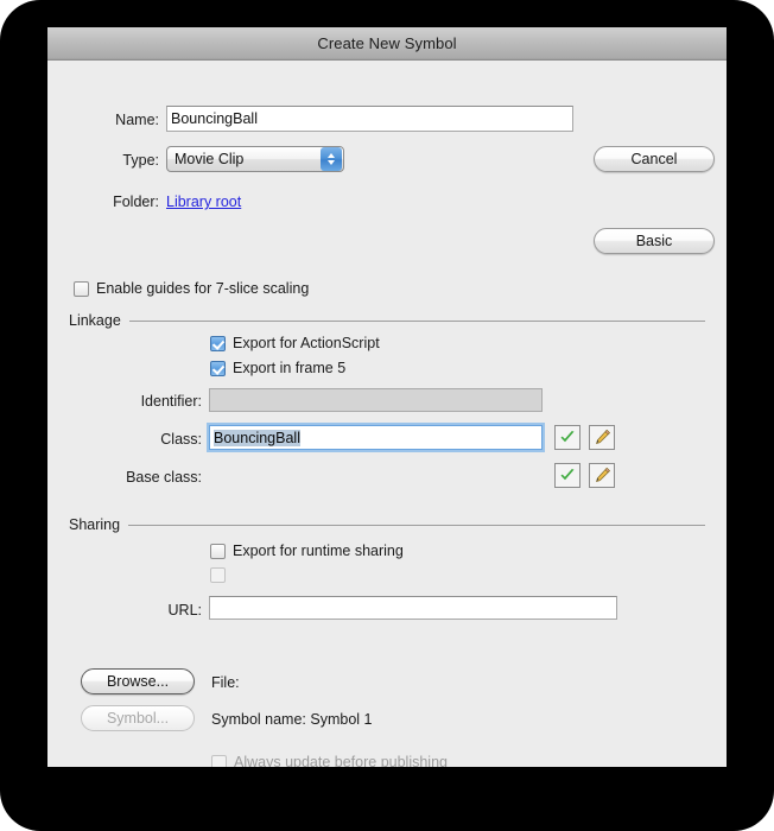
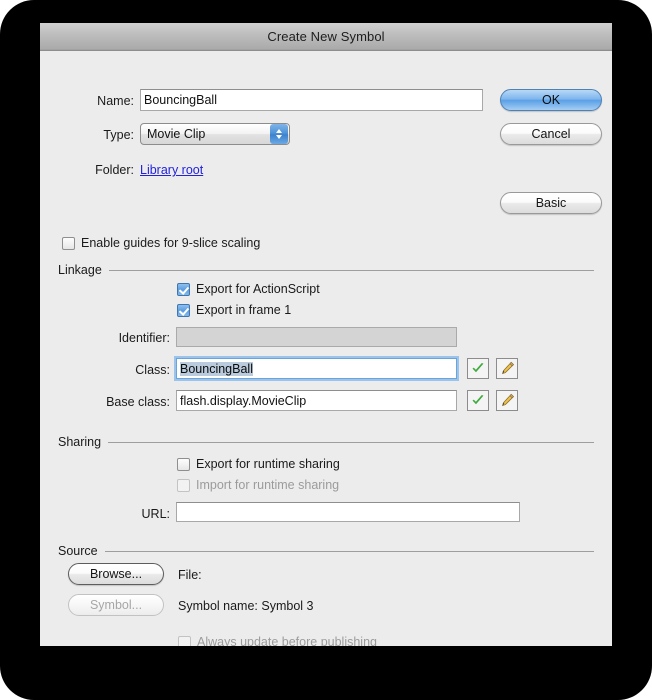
  Create New Symbol
  Name:
  BouncingBall
+ OK
  Cancel
  Type:
  Movie Clip
  Folder:
  Library root
  Basic
- Enable guides for 7-slice scaling
+ Enable guides for 9-slice scaling
  Linkage
  Export for ActionScript
- Export in frame 5
+ Export in frame 1
  Identifier:
  Class:
  BouncingBall
  Base class:
+ flash.display.MovieClip
  Sharing
  Export for runtime sharing
+ Import for runtime sharing
  URL:
+ Source
  Browse...
  File:
  Symbol...
- Symbol name: Symbol 1
+ Symbol name: Symbol 3
  Always update before publishing
